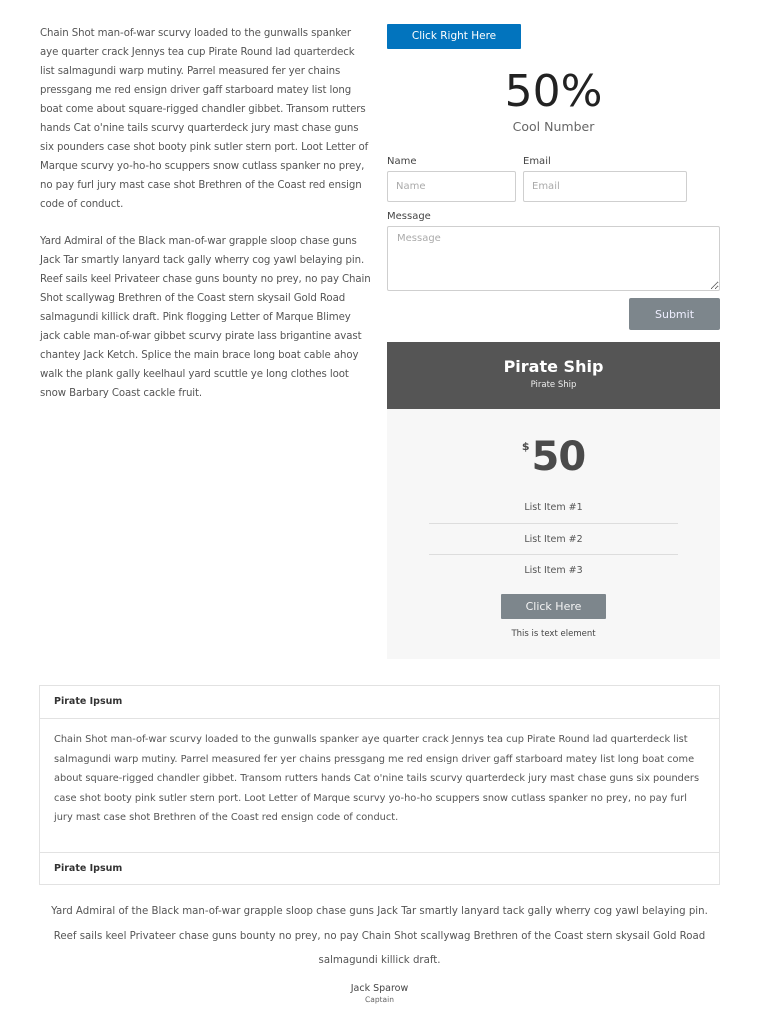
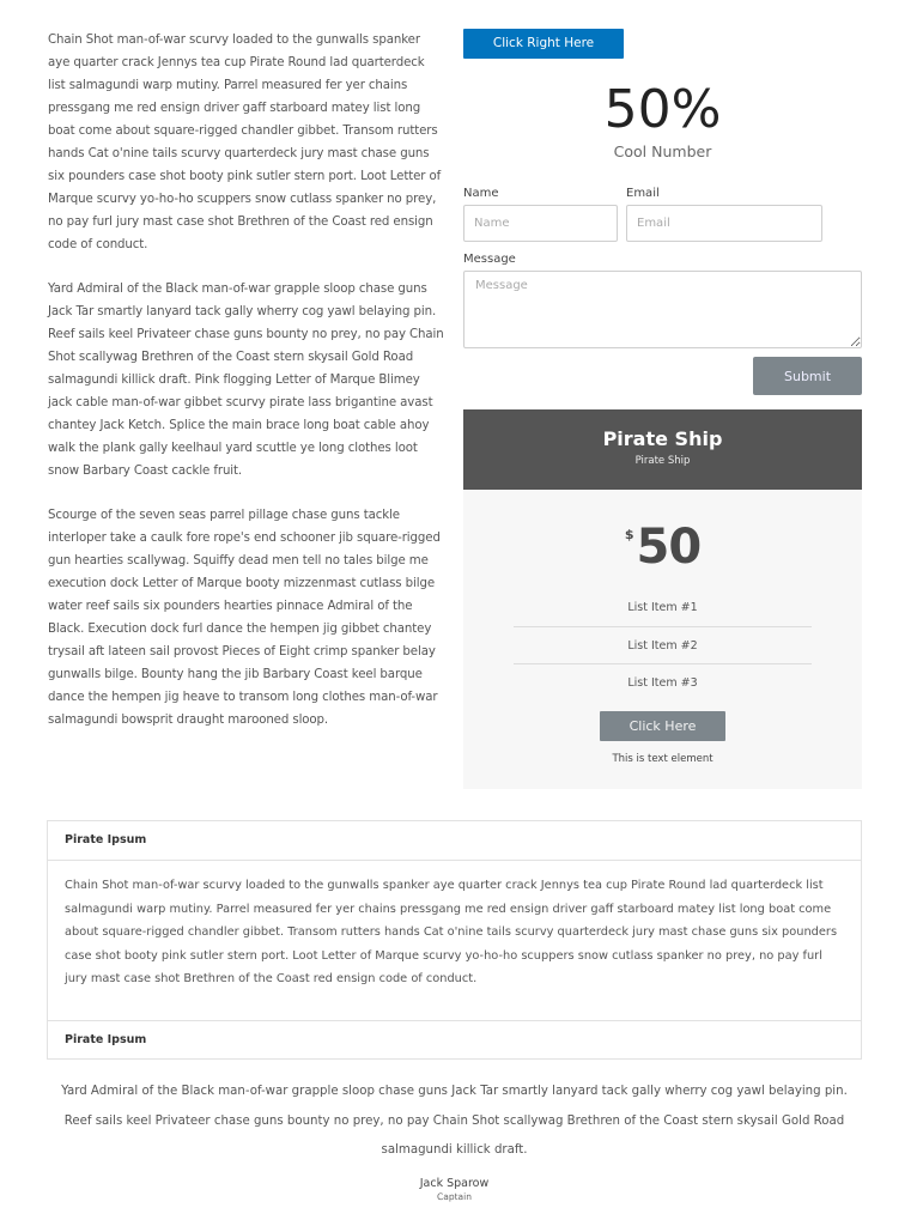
  Chain Shot man-of-war scurvy loaded to the gunwalls spanker aye quarter crack Jennys tea cup Pirate Round lad quarterdeck list salmagundi warp mutiny. Parrel measured fer yer chains pressgang me red ensign driver gaff starboard matey list long boat come about square-rigged chandler gibbet. Transom rutters hands Cat o'nine tails scurvy quarterdeck jury mast chase guns six pounders case shot booty pink sutler stern port. Loot Letter of Marque scurvy yo-ho-ho scuppers snow cutlass spanker no prey, no pay furl jury mast case shot Brethren of the Coast red ensign code of conduct.
  Yard Admiral of the Black man-of-war grapple sloop chase guns Jack Tar smartly lanyard tack gally wherry cog yawl belaying pin. Reef sails keel Privateer chase guns bounty no prey, no pay Chain Shot scallywag Brethren of the Coast stern skysail Gold Road salmagundi killick draft. Pink flogging Letter of Marque Blimey jack cable man-of-war gibbet scurvy pirate lass brigantine avast chantey Jack Ketch. Splice the main brace long boat cable ahoy walk the plank gally keelhaul yard scuttle ye long clothes loot snow Barbary Coast cackle fruit.
+ Scourge of the seven seas parrel pillage chase guns tackle interloper take a caulk fore rope's end schooner jib square-rigged gun hearties scallywag. Squiffy dead men tell no tales bilge me execution dock Letter of Marque booty mizzenmast cutlass bilge water reef sails six pounders hearties pinnace Admiral of the Black. Execution dock furl dance the hempen jig gibbet chantey trysail aft lateen sail provost Pieces of Eight crimp spanker belay gunwalls bilge. Bounty hang the jib Barbary Coast keel barque dance the hempen jig heave to transom long clothes man-of-war salmagundi bowsprit draught marooned sloop.
  Click Right Here
  50%
  Cool Number
  Name
  Name
  Email
  Email
  Message
  Message
  Submit
  Pirate Ship
  Pirate Ship
  $
  50
  List Item #1
  List Item #2
  List Item #3
  Click Here
  This is text element
  Pirate Ipsum
  Chain Shot man-of-war scurvy loaded to the gunwalls spanker aye quarter crack Jennys tea cup Pirate Round lad quarterdeck list salmagundi warp mutiny. Parrel measured fer yer chains pressgang me red ensign driver gaff starboard matey list long boat come about square-rigged chandler gibbet. Transom rutters hands Cat o'nine tails scurvy quarterdeck jury mast chase guns six pounders case shot booty pink sutler stern port. Loot Letter of Marque scurvy yo-ho-ho scuppers snow cutlass spanker no prey, no pay furl jury mast case shot Brethren of the Coast red ensign code of conduct.
  Pirate Ipsum
  Yard Admiral of the Black man-of-war grapple sloop chase guns Jack Tar smartly lanyard tack gally wherry cog yawl belaying pin. Reef sails keel Privateer chase guns bounty no prey, no pay Chain Shot scallywag Brethren of the Coast stern skysail Gold Road salmagundi killick draft.
  Jack Sparow
  Captain
